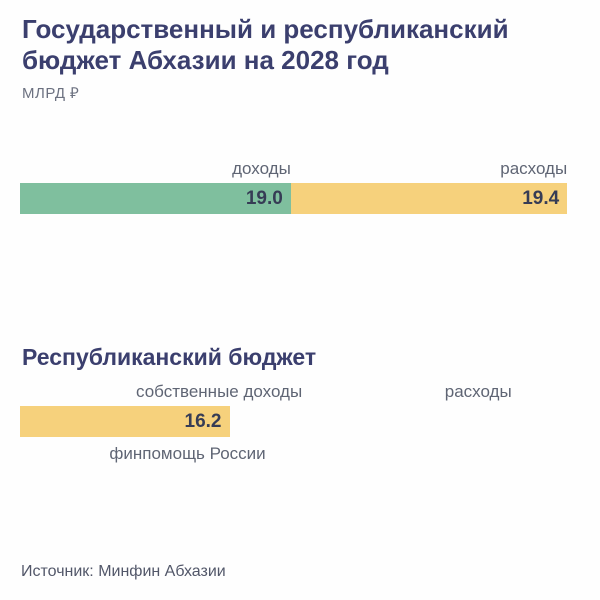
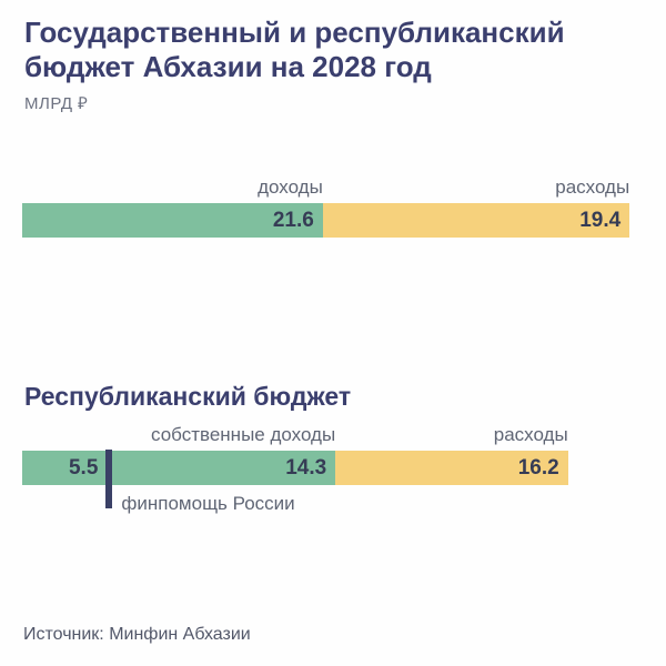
  Государственный и республиканский
  бюджет Абхазии на 2028 год
  МЛРД ₽
  доходы
  расходы
- 19.0
+ 21.6
  19.4
  Республиканский бюджет
  собственные доходы
  расходы
+ 5.5
+ 14.3
  16.2
  финпомощь России
  Источник: Минфин Абхазии
